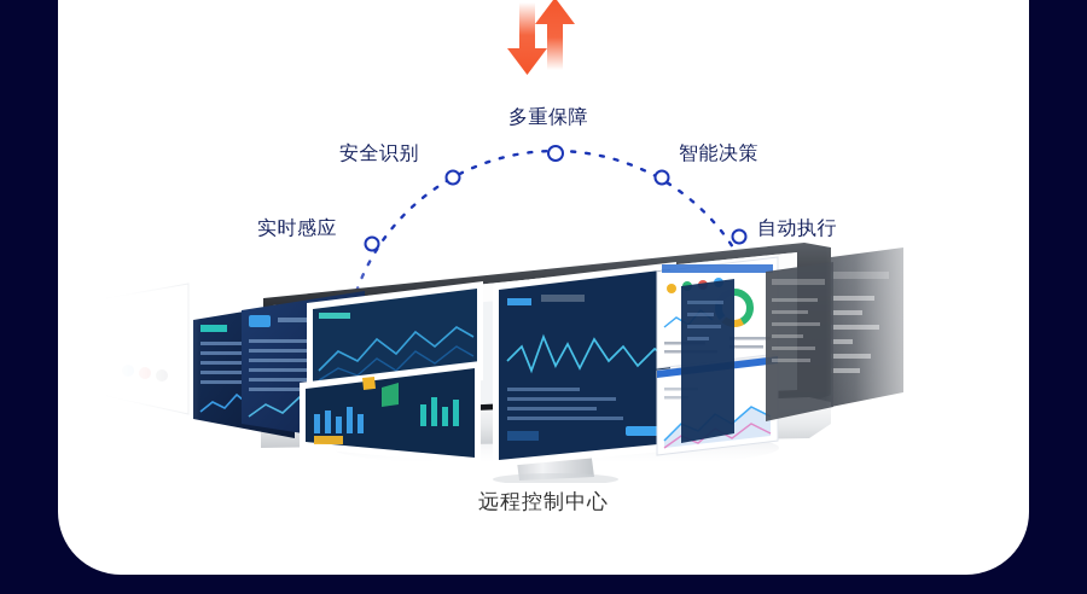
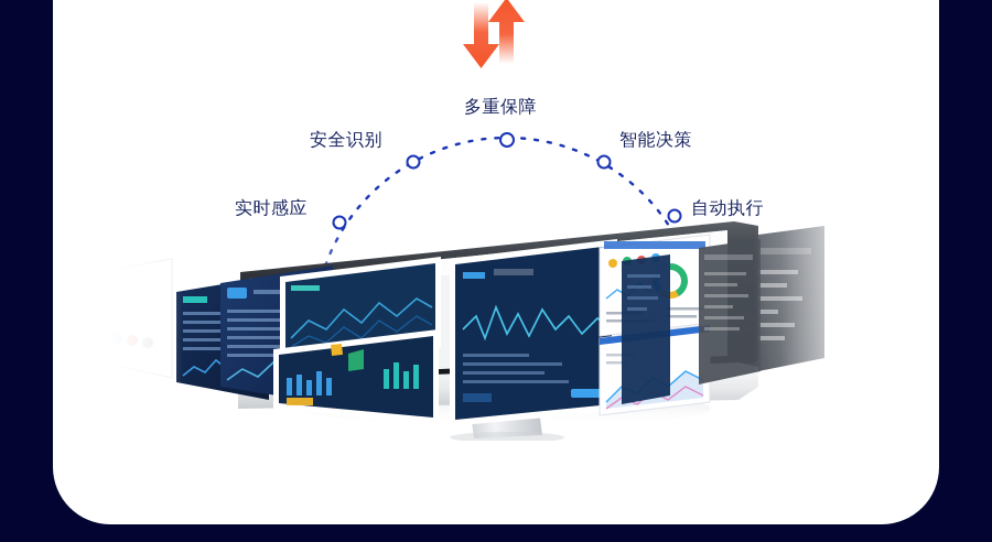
  实时感应
  安全识别
  多重保障
  智能决策
  自动执行
- 远程控制中心
